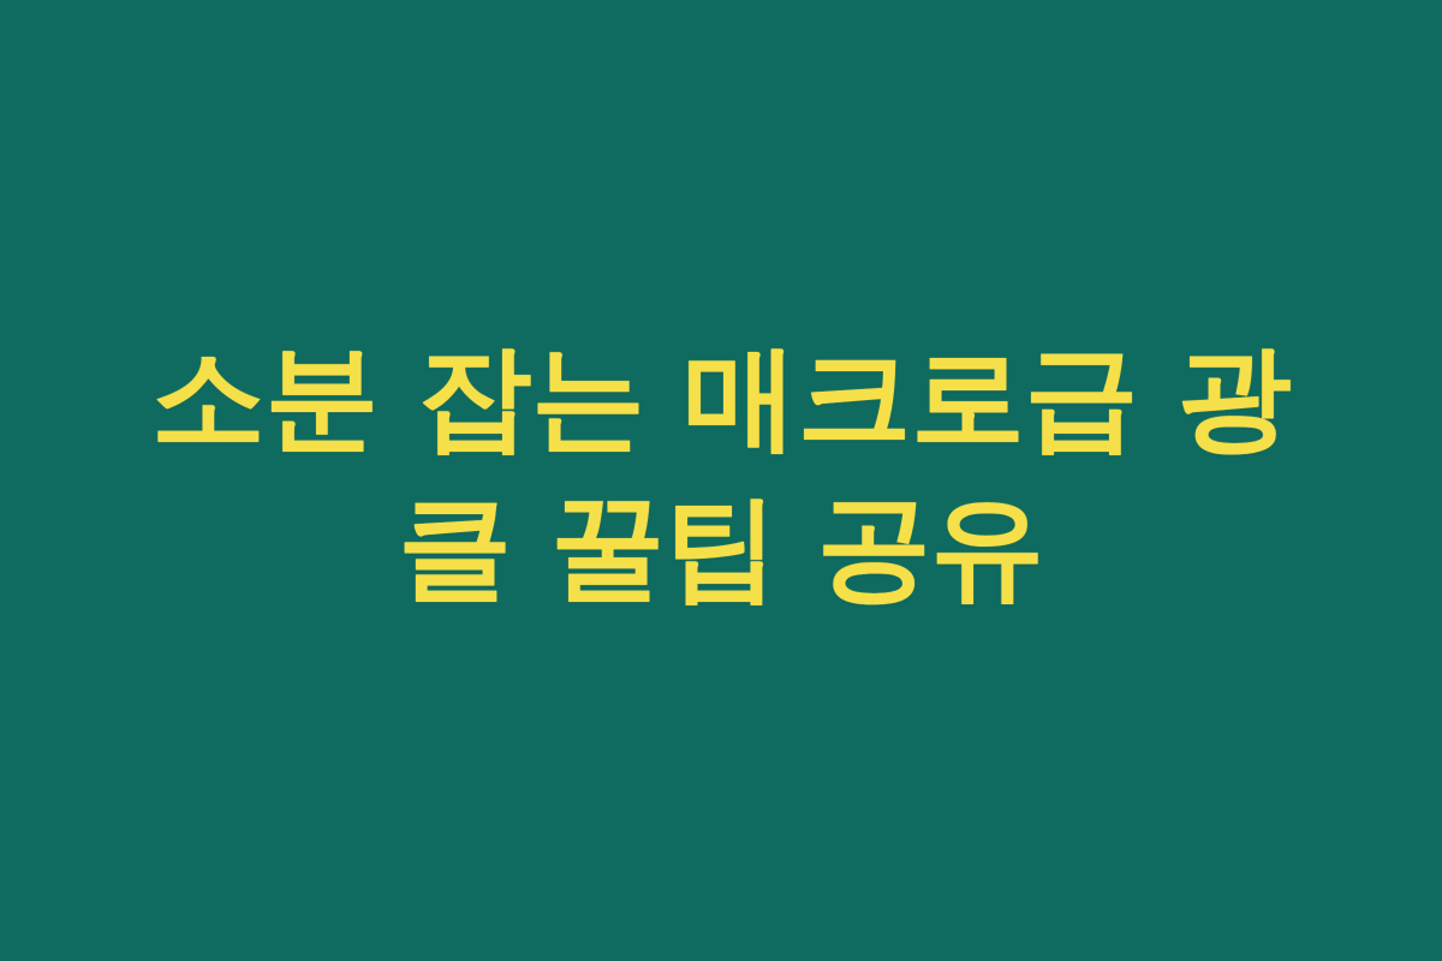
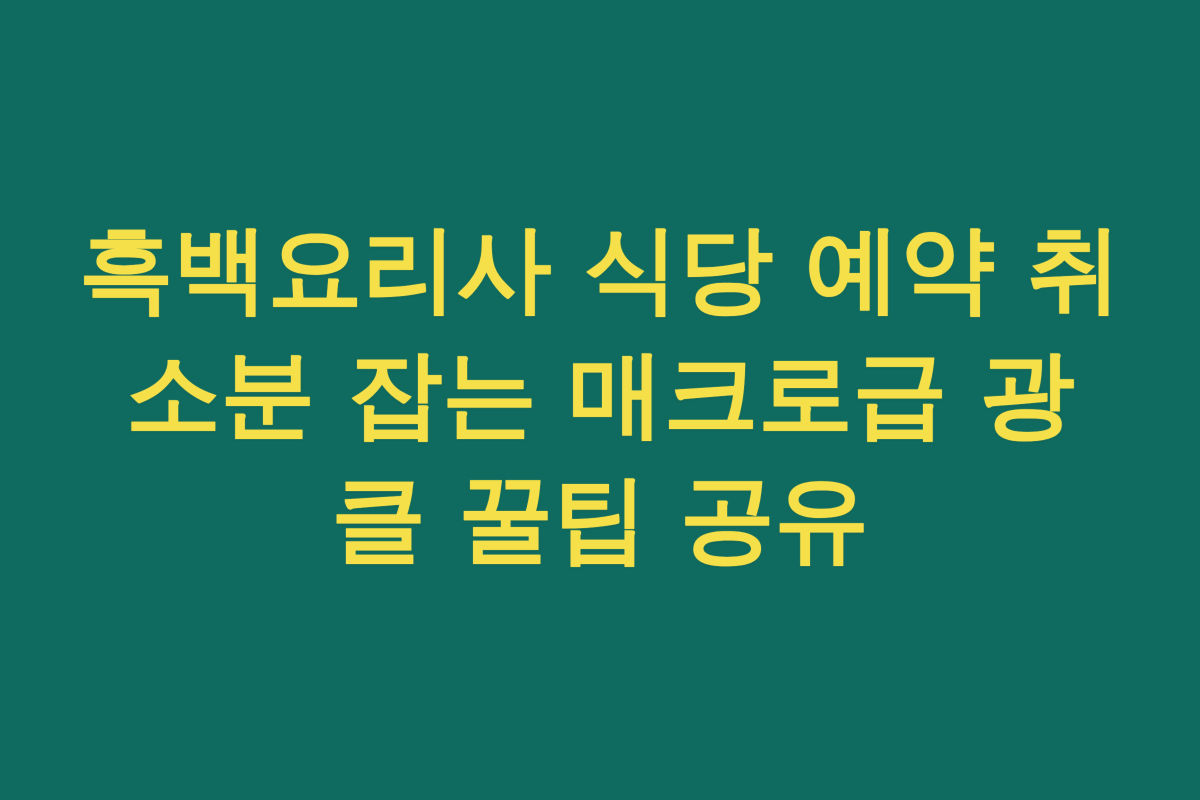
+ 흑백요리사 식당 예약 취
  소분 잡는 매크로급 광
  클 꿀팁 공유
